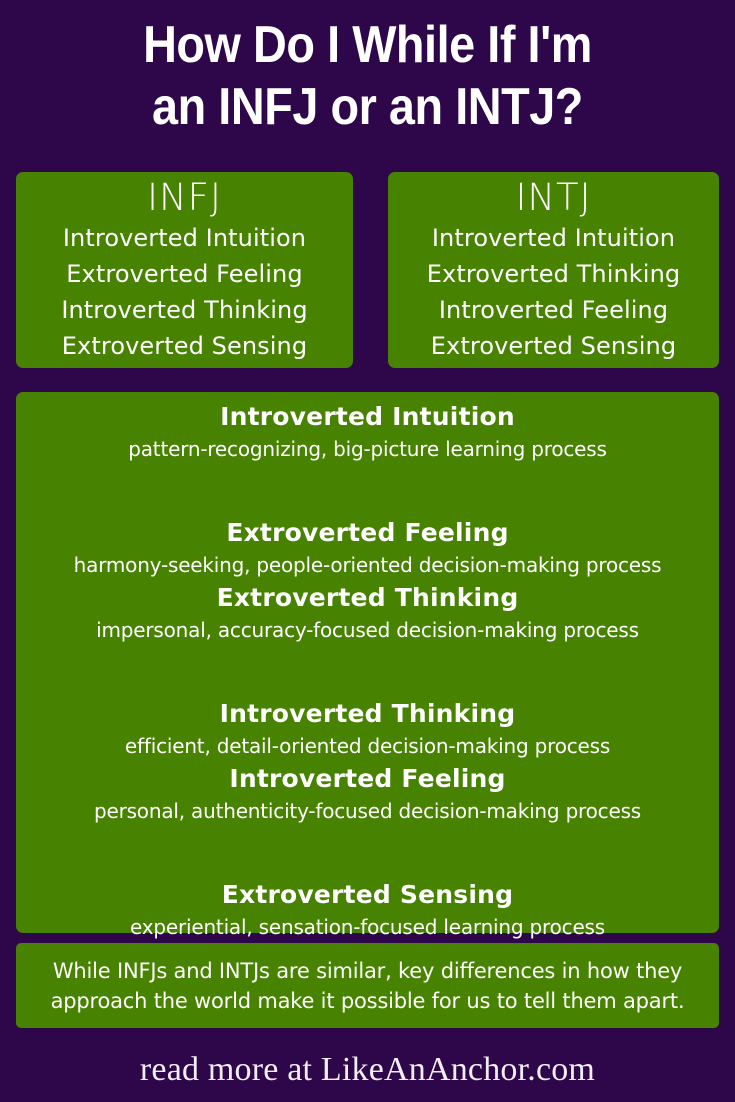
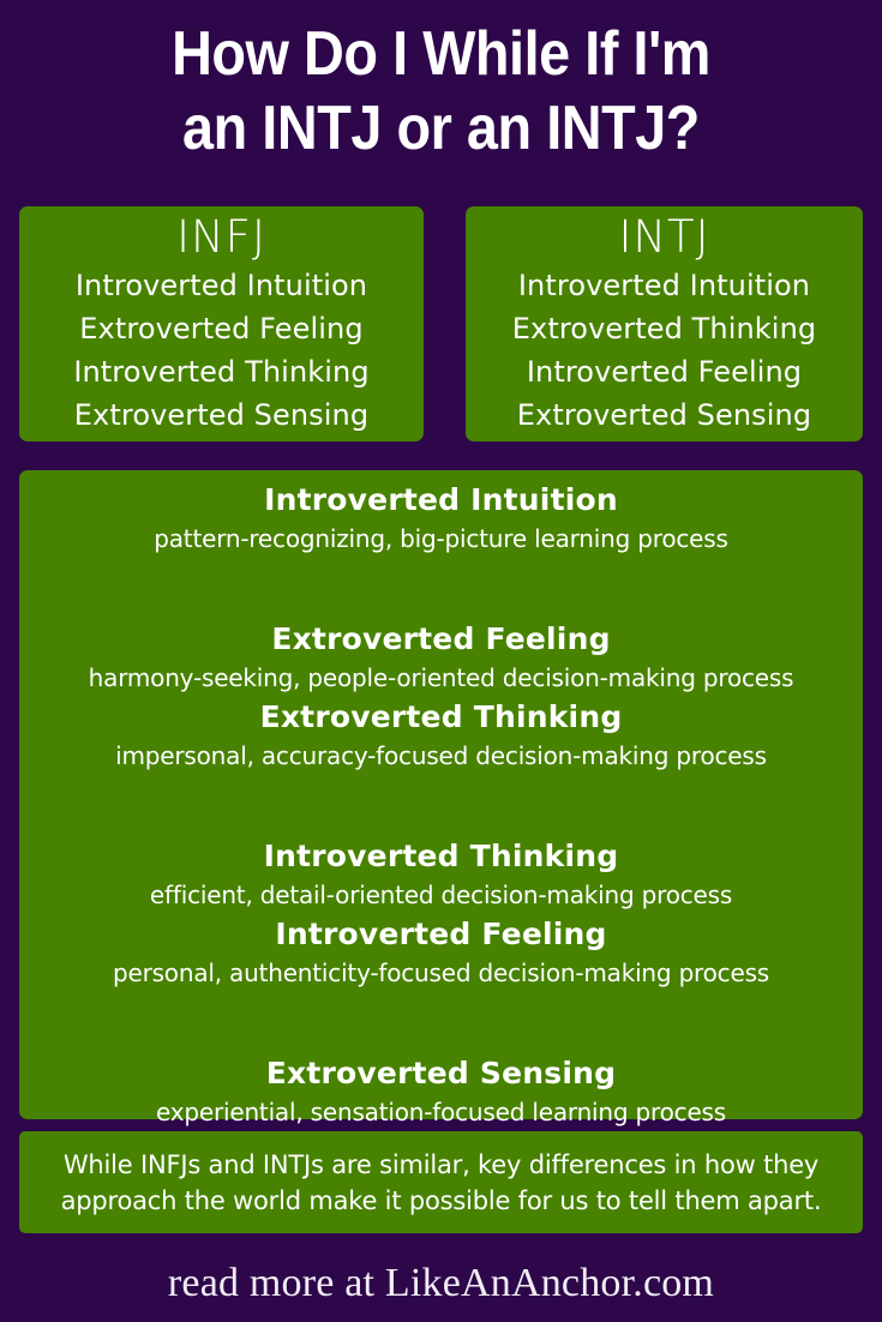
  How Do I While If I'm
- an INFJ or an INTJ?
+ an INTJ or an INTJ?
  INFJ
  Introverted Intuition
  Extroverted Feeling
  Introverted Thinking
  Extroverted Sensing
  INTJ
  Introverted Intuition
  Extroverted Thinking
  Introverted Feeling
  Extroverted Sensing
  Introverted Intuition
  pattern-recognizing, big-picture learning process
  Extroverted Feeling
  harmony-seeking, people-oriented decision-making process
  Extroverted Thinking
  impersonal, accuracy-focused decision-making process
  Introverted Thinking
  efficient, detail-oriented decision-making process
  Introverted Feeling
  personal, authenticity-focused decision-making process
  Extroverted Sensing
  experiential, sensation-focused learning process
  While INFJs and INTJs are similar, key differences in how they approach the world make it possible for us to tell them apart.
  read more at LikeAnAnchor.com
